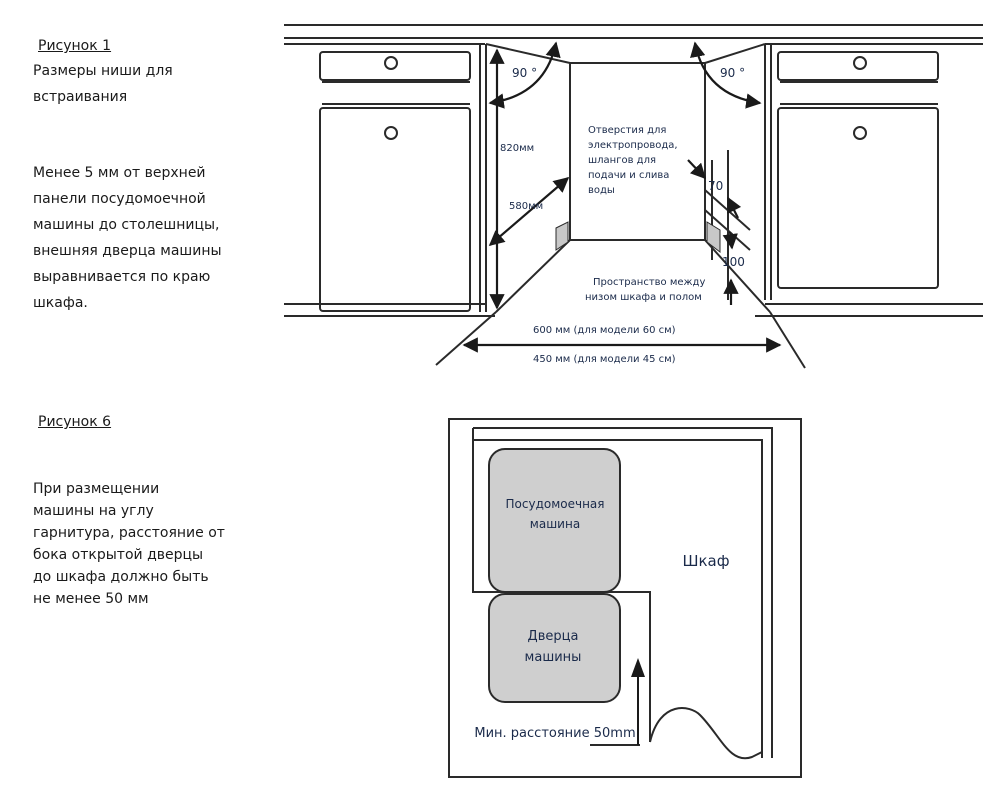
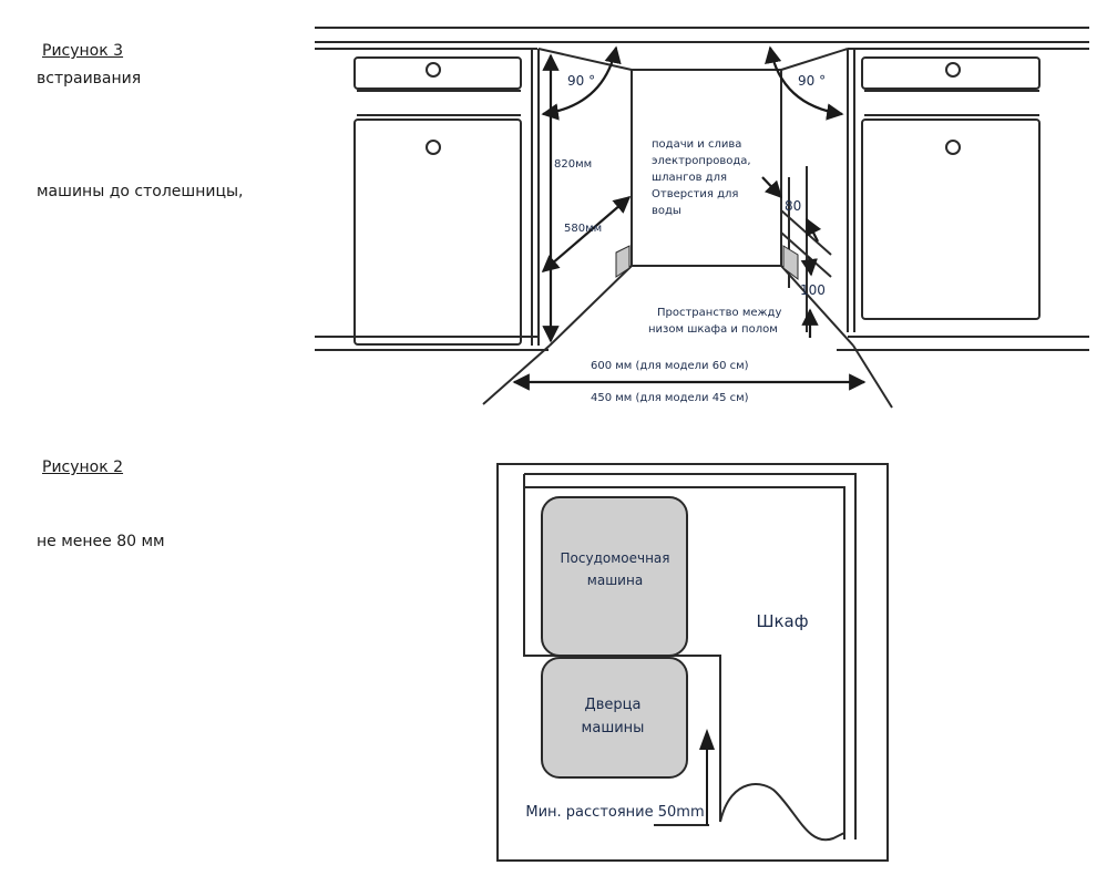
- Рисунок 1
+ Рисунок 3
- Размеры ниши для
  встраивания
- Менее 5 мм от верхней
- панели посудомоечной
  машины до столешницы,
- внешняя дверца машины
- выравнивается по краю
- шкафа.
- Рисунок 6
+ Рисунок 2
- При размещении
- машины на углу
- гарнитура, расстояние от
- бока открытой дверцы
- до шкафа должно быть
- не менее 50 мм
+ не менее 80 мм
  90 °
  90 °
  820мм
  580мм
- Отверстия для
+ подачи и слива
  электропровода,
  шлангов для
- подачи и слива
+ Отверстия для
  воды
- 70
+ 80
  100
  Пространство между
  низом шкафа и полом
  600 мм (для модели 60 см)
  450 мм (для модели 45 см)
  Посудомоечная
  машина
  Дверца
  машины
  Шкаф
  Мин. расстояние 50mm
